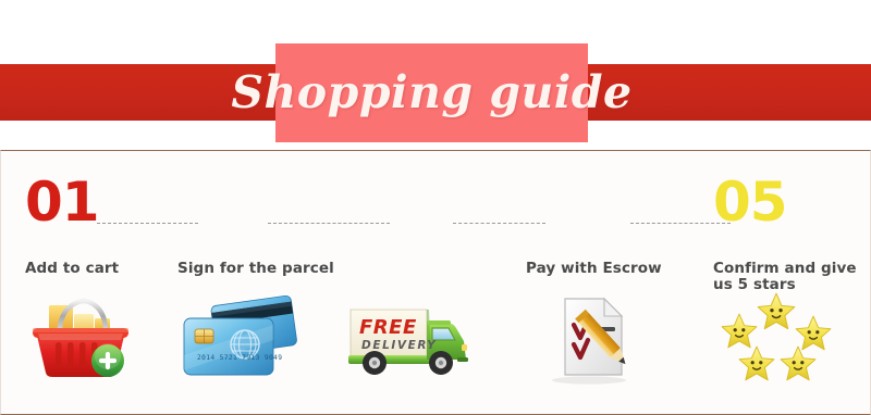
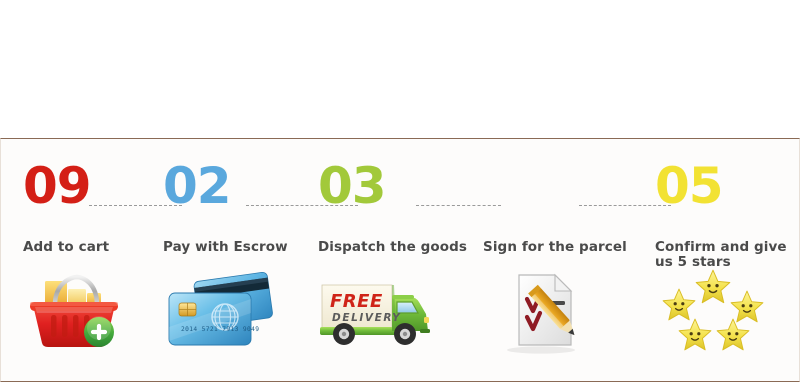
- Shopping guide
- 01
+ 09
  Add to cart
+ 02
- Sign for the parcel
+ Pay with Escrow
+ 03
+ Dispatch the goods
  FREE
  DELIVERY
- Pay with Escrow
+ Sign for the parcel
  05
  Confirm and give us 5 stars
